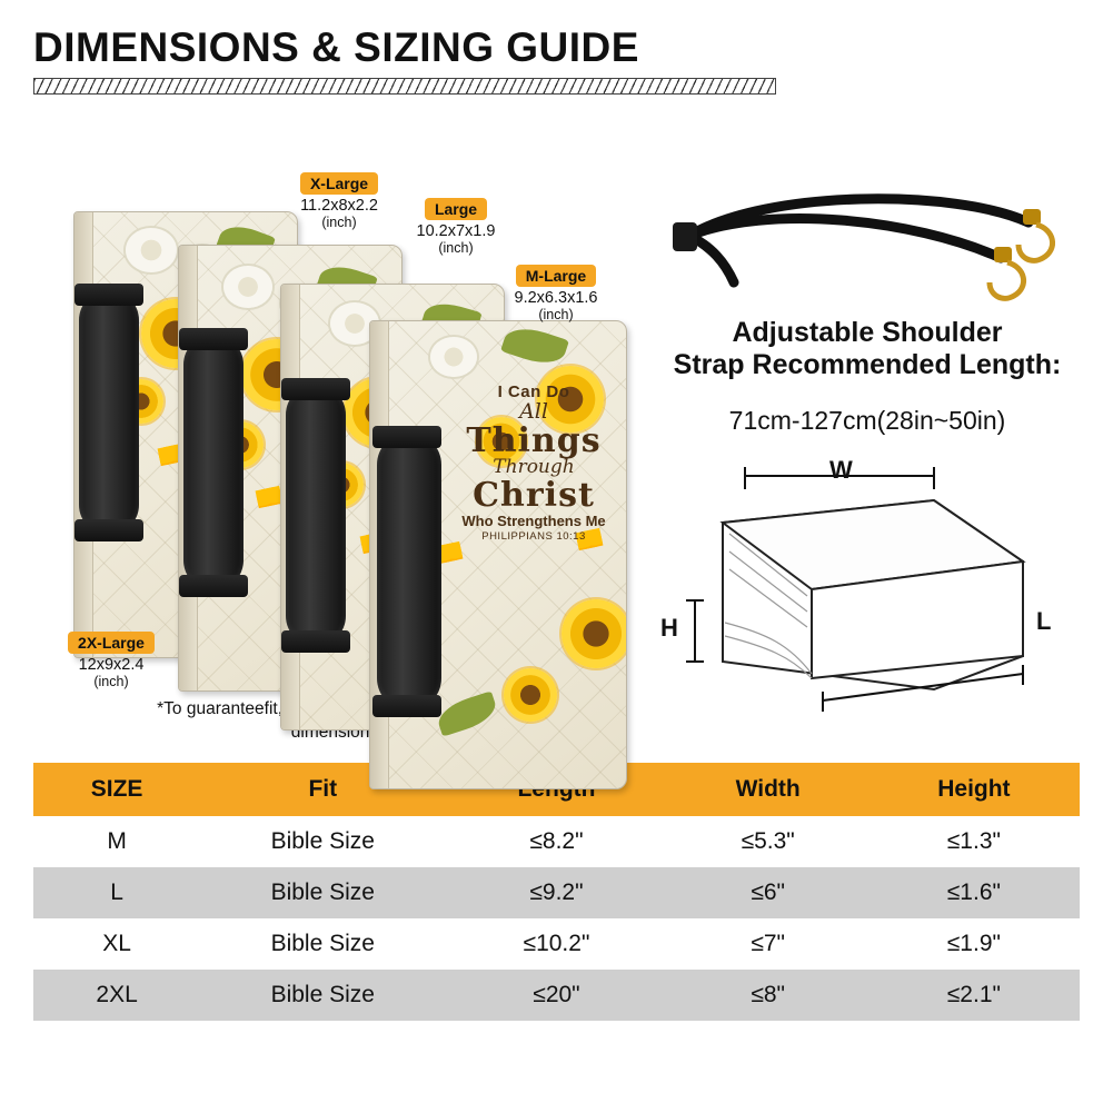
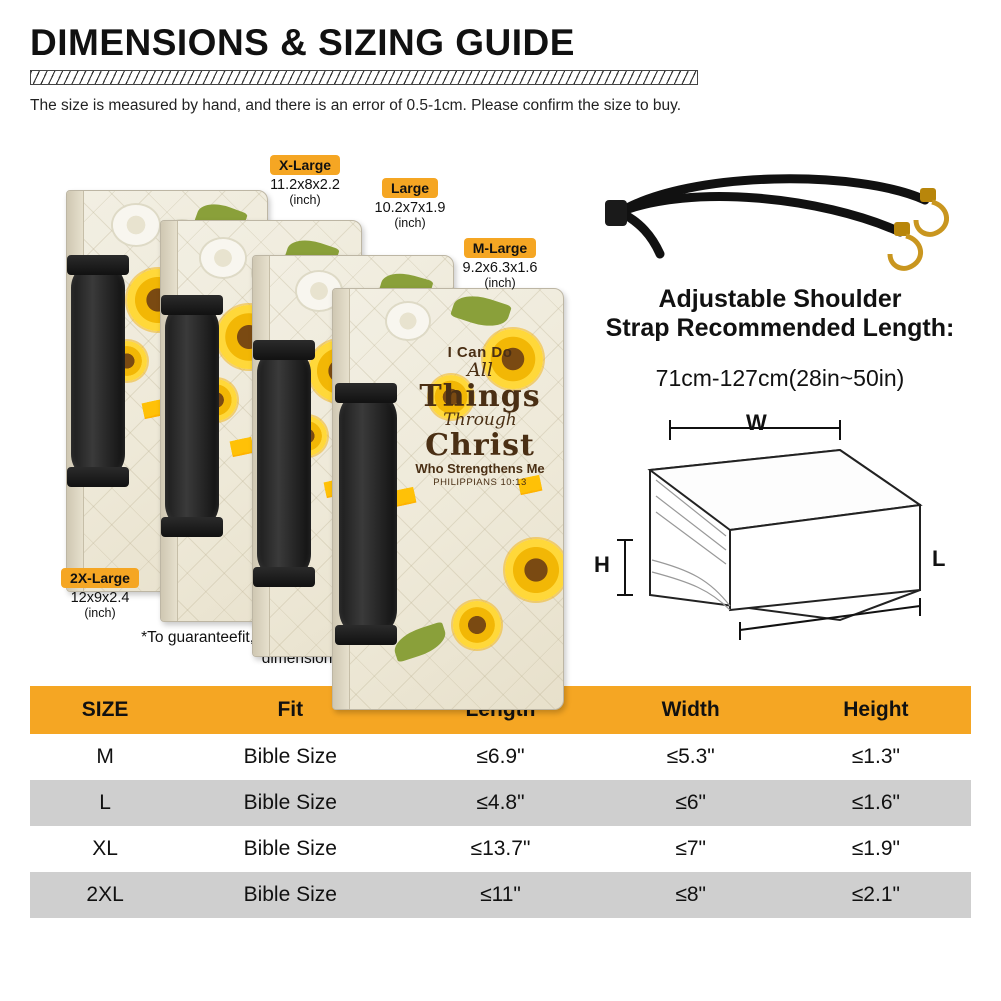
  DIMENSIONS & SIZING GUIDE
+ The size is measured by hand, and there is an error of 0.5-1cm. Please confirm the size to buy.
  I Can Do
  All
  Things
  Through
  Christ
  Who Strengthens Me
  PHILIPPIANS 10:13
  X-Large
  11.2x8x2.2
  (inch)
  Large
  10.2x7x1.9
  (inch)
  M-Large
  9.2x6.3x1.6
  (inch)
  2X-Large
  12x9x2.4
  (inch)
  Adjustable Shoulder
  Strap Recommended Length:
  71cm-127cm(28in~50in)
  W
  H
  L
  SIZE	Fit		Width	Height
- M	Bible Size	≤8.2"	≤5.3"	≤1.3"
+ M	Bible Size	≤6.9"	≤5.3"	≤1.3"
- L	Bible Size	≤9.2"	≤6"	≤1.6"
+ L	Bible Size	≤4.8"	≤6"	≤1.6"
- XL	Bible Size	≤10.2"	≤7"	≤1.9"
+ XL	Bible Size	≤13.7"	≤7"	≤1.9"
- 2XL	Bible Size	≤20"	≤8"	≤2.1"
+ 2XL	Bible Size	≤11"	≤8"	≤2.1"
